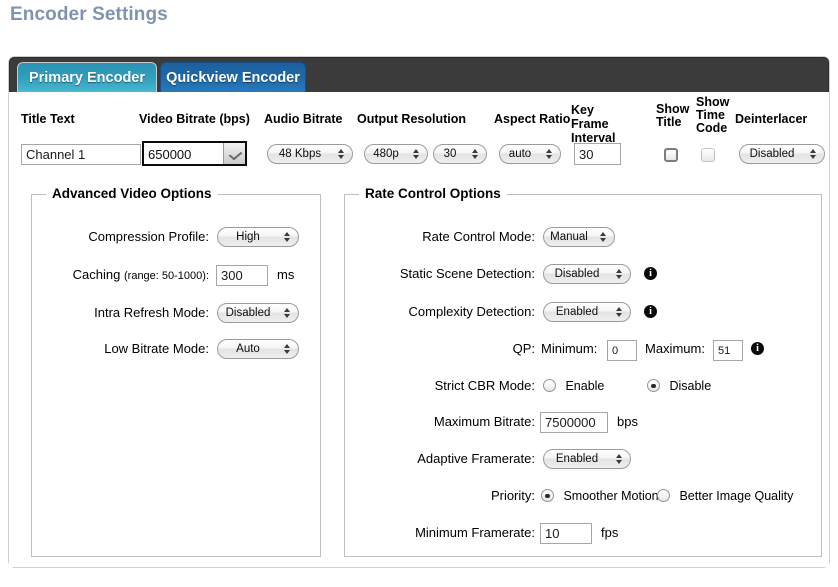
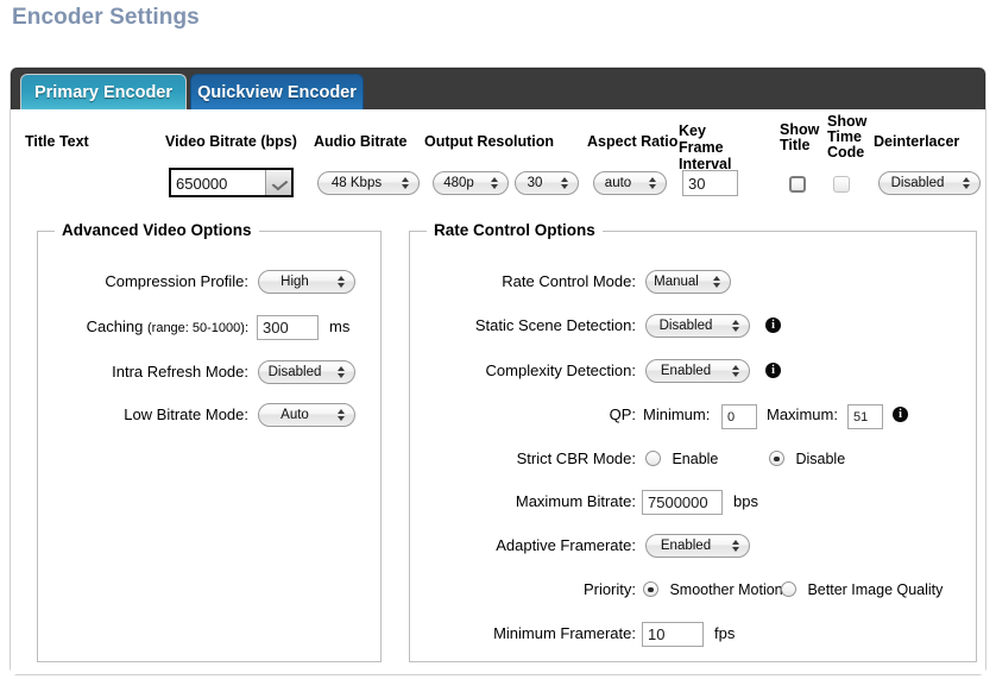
  Encoder Settings
  Primary Encoder
  Quickview Encoder
  Title Text
- Channel 1
  Video Bitrate (bps)
  650000
  Audio Bitrate
  48 Kbps
  Output Resolution
  480p
  30
  Aspect Ratio
  auto
  Key Frame Interval
  30
  Show Title
  Show Time Code
  Deinterlacer
  Disabled
  Advanced Video Options
  Compression Profile:
  High
  Caching (range: 50-1000):
  300
  ms
  Intra Refresh Mode:
  Disabled
  Low Bitrate Mode:
  Auto
  Rate Control Options
  Rate Control Mode:
  Manual
  Static Scene Detection:
  Disabled
  i
  Complexity Detection:
  Enabled
  i
  QP:
  Minimum:
  0
  Maximum:
  51
  i
  Strict CBR Mode:
  Enable
  Disable
  Maximum Bitrate:
  7500000
  bps
  Adaptive Framerate:
  Enabled
  Priority:
  Smoother Motion
  Better Image Quality
  Minimum Framerate:
  10
  fps
